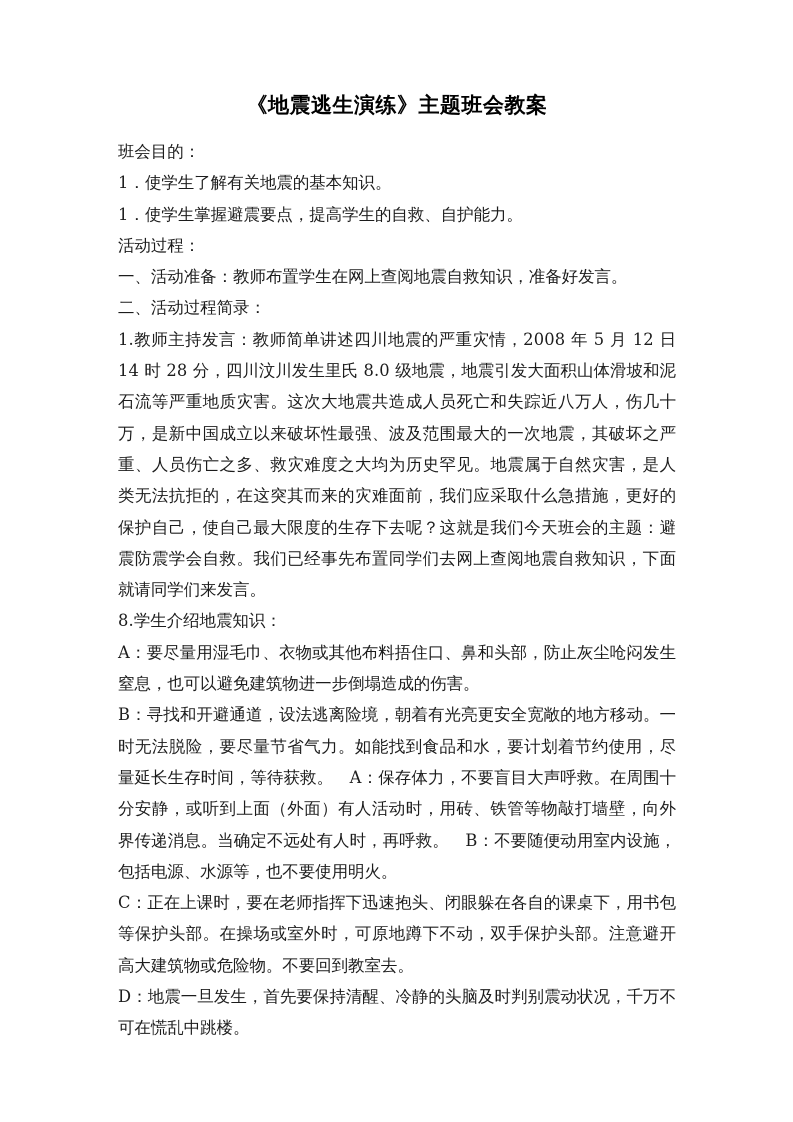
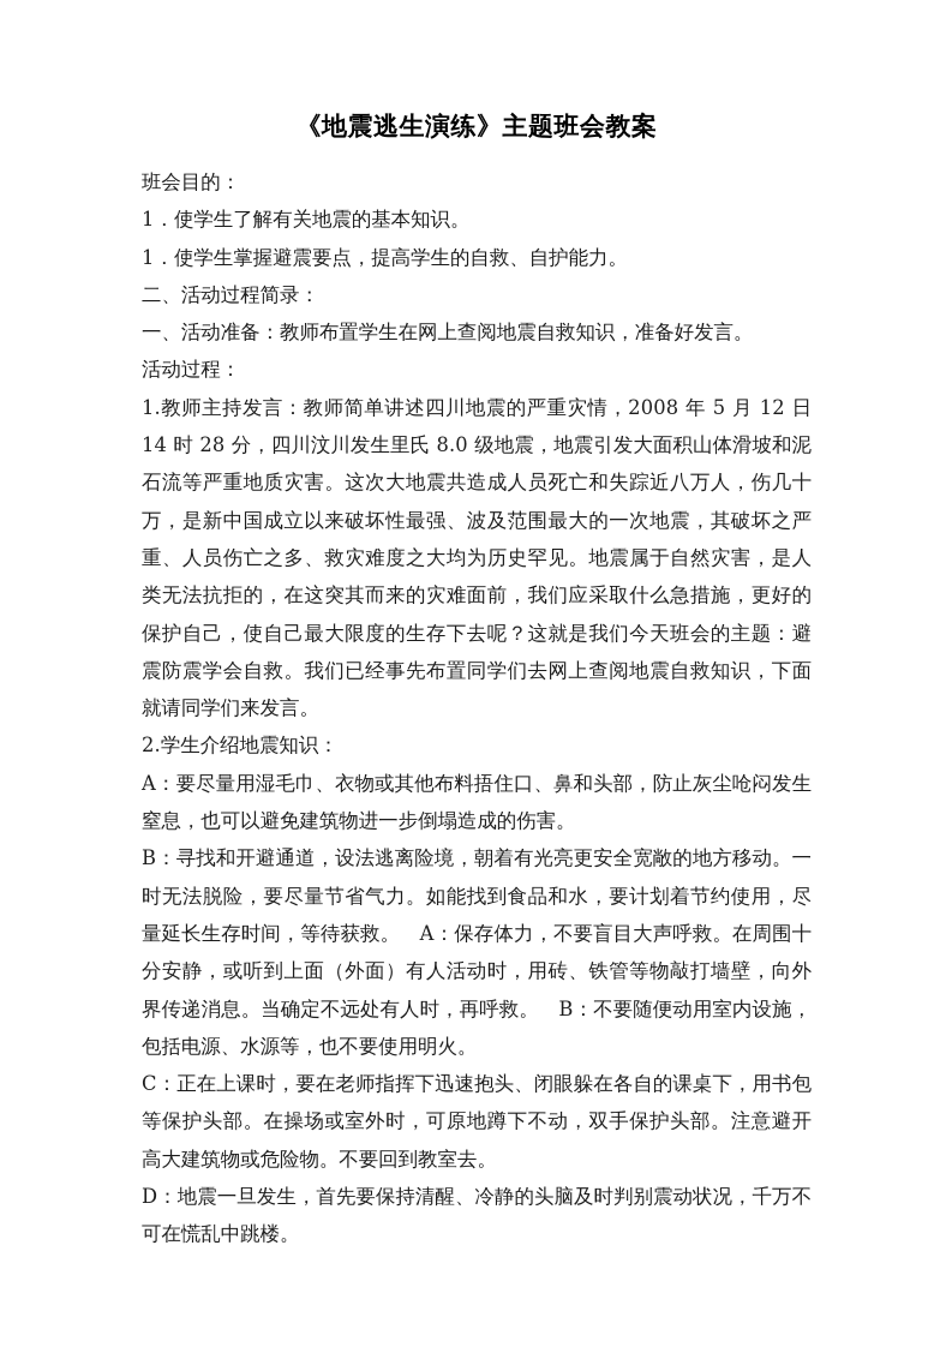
  《地震逃生演练》主题班会教案
  班会目的：
  1．使学生了解有关地震的基本知识。
  1．使学生掌握避震要点，提高学生的自救、自护能力。
- 活动过程：
+ 二、活动过程简录：
  一、活动准备：教师布置学生在网上查阅地震自救知识，准备好发言。
- 二、活动过程简录：
+ 活动过程：
  1.教师主持发言：教师简单讲述四川地震的严重灾情，2008 年 5 月 12 日 14 时 28 分，四川汶川发生里氏 8.0 级地震，地震引发大面积山体滑坡和泥石流等严重地质灾害。这次大地震共造成人员死亡和失踪近八万人，伤几十万，是新中国成立以来破坏性最强、波及范围最大的一次地震，其破坏之严重、人员伤亡之多、救灾难度之大均为历史罕见。地震属于自然灾害，是人类无法抗拒的，在这突其而来的灾难面前，我们应采取什么急措施，更好的保护自己，使自己最大限度的生存下去呢？这就是我们今天班会的主题：避震防震学会自救。我们已经事先布置同学们去网上查阅地震自救知识，下面就请同学们来发言。
- 8.学生介绍地震知识：
+ 2.学生介绍地震知识：
  A：要尽量用湿毛巾、衣物或其他布料捂住口、鼻和头部，防止灰尘呛闷发生窒息，也可以避免建筑物进一步倒塌造成的伤害。
  B：寻找和开避通道，设法逃离险境，朝着有光亮更安全宽敞的地方移动。一时无法脱险，要尽量节省气力。如能找到食品和水，要计划着节约使用，尽量延长生存时间，等待获救。 A：保存体力，不要盲目大声呼救。在周围十分安静，或听到上面（外面）有人活动时，用砖、铁管等物敲打墙壁，向外界传递消息。当确定不远处有人时，再呼救。 B：不要随便动用室内设施，包括电源、水源等，也不要使用明火。
  C：正在上课时，要在老师指挥下迅速抱头、闭眼躲在各自的课桌下，用书包等保护头部。在操场或室外时，可原地蹲下不动，双手保护头部。注意避开高大建筑物或危险物。不要回到教室去。
  D：地震一旦发生，首先要保持清醒、冷静的头脑及时判别震动状况，千万不可在慌乱中跳楼。
